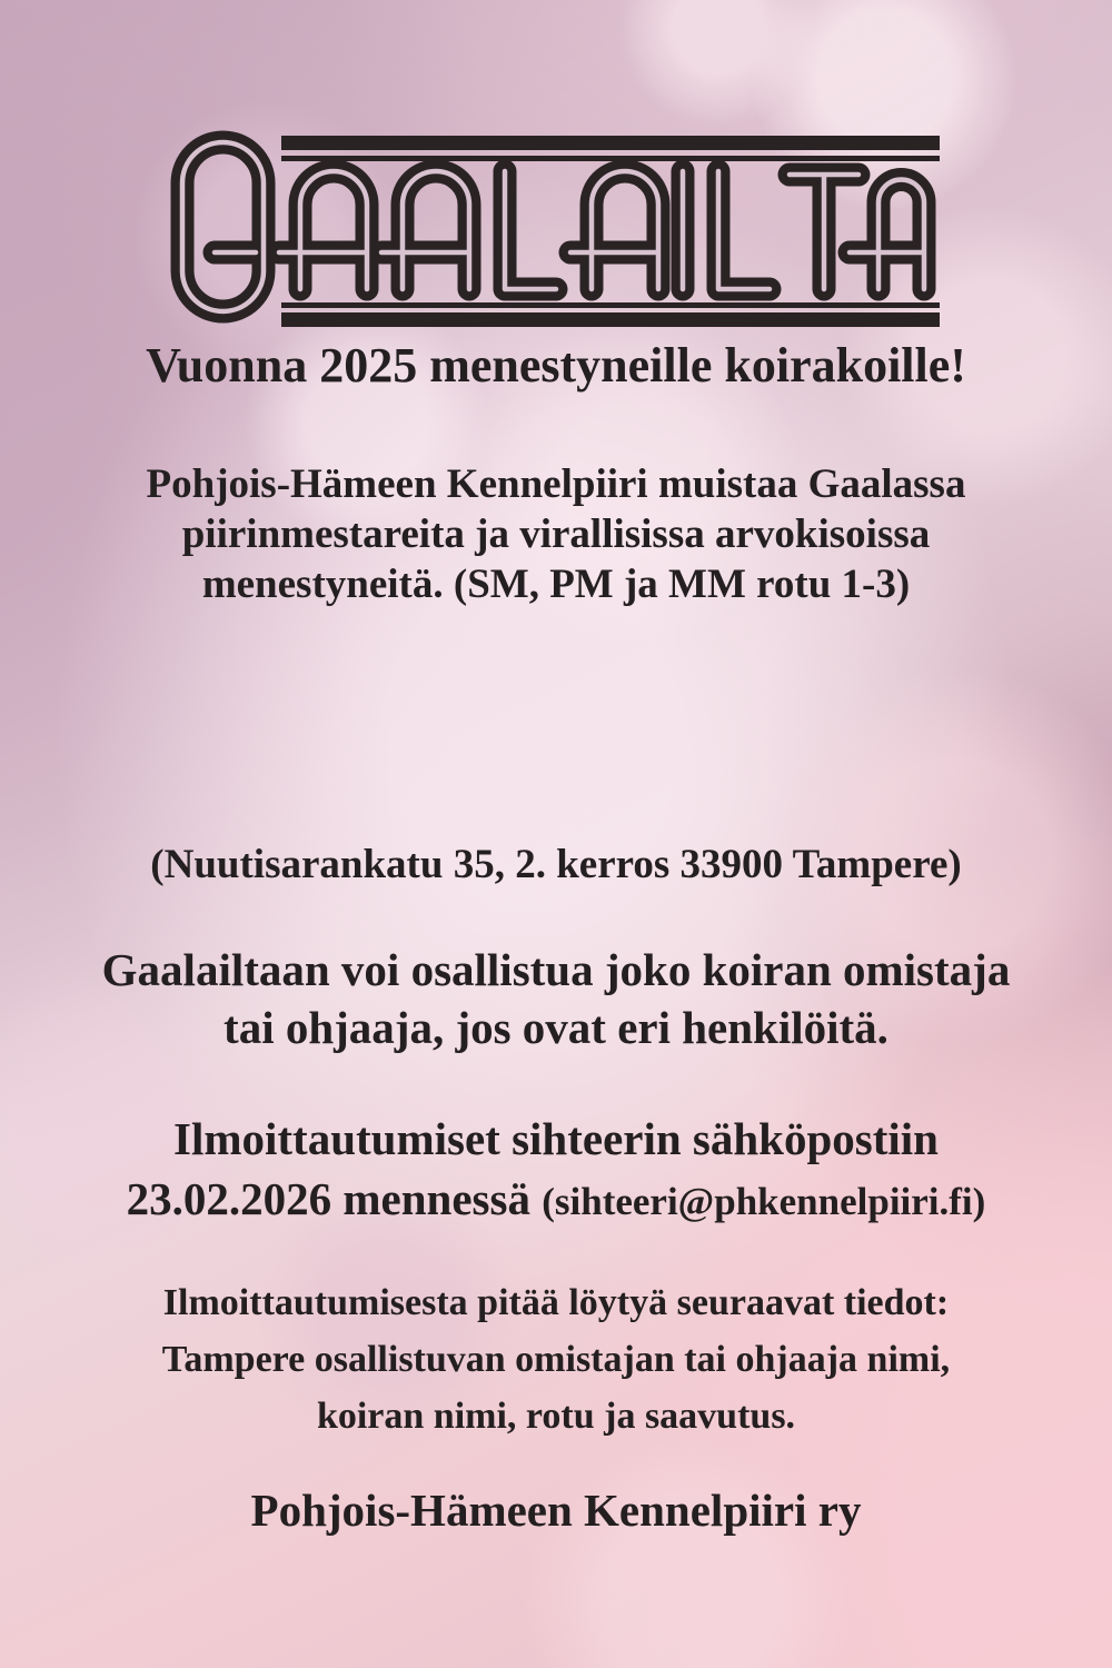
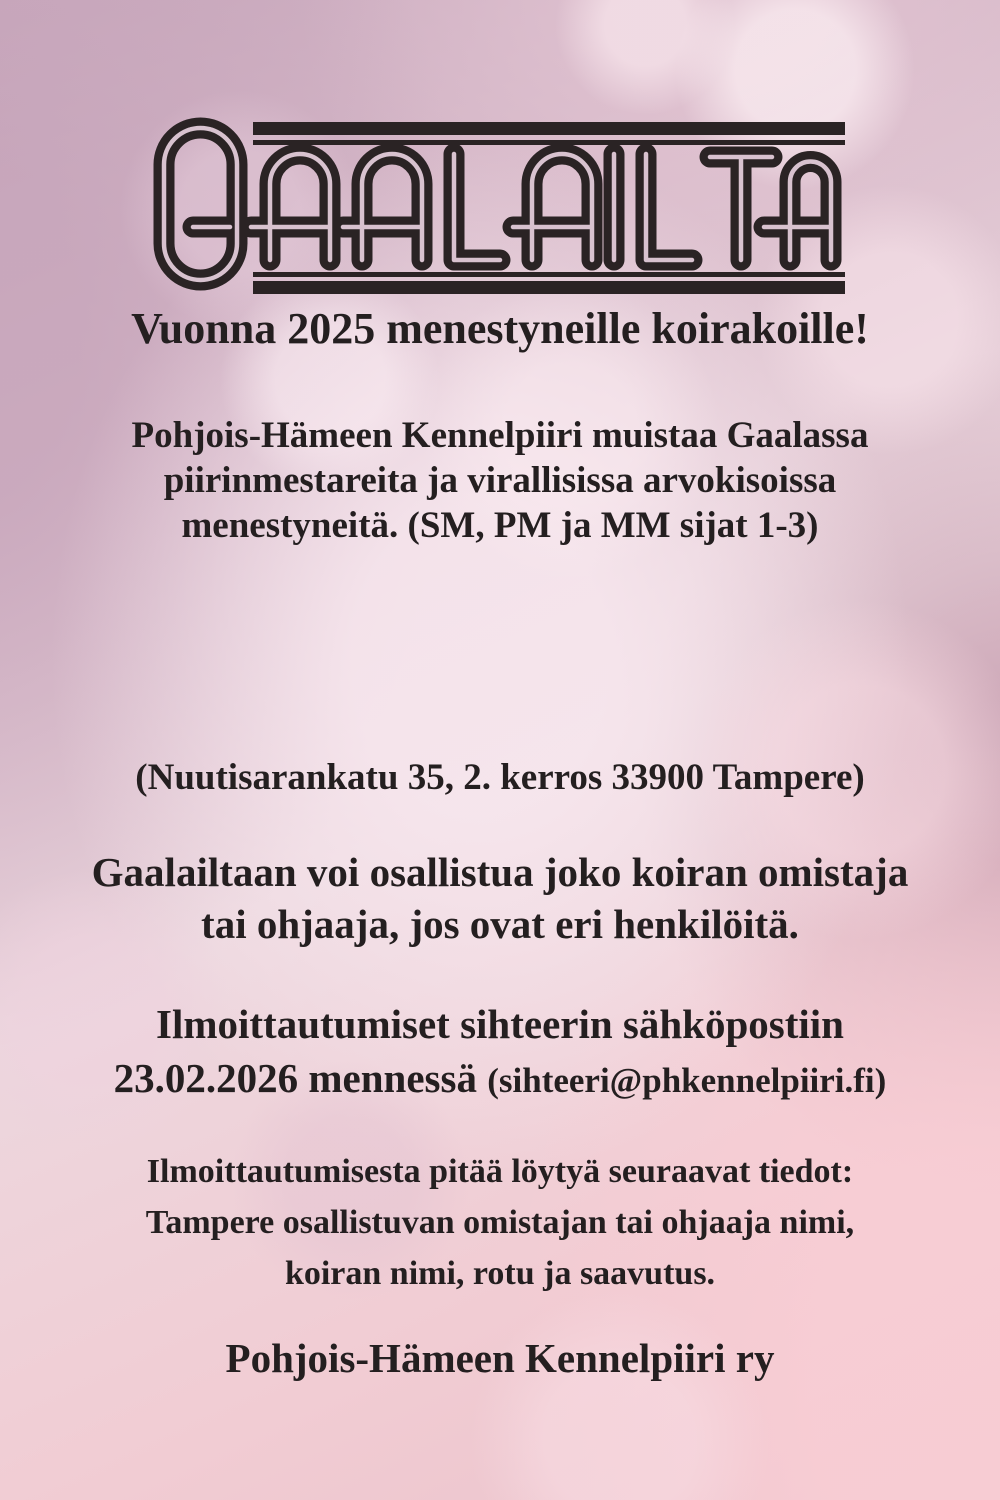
  Vuonna 2025 menestyneille koirakoille!
  Pohjois-Hämeen Kennelpiiri muistaa Gaalassa
  piirinmestareita ja virallisissa arvokisoissa
- menestyneitä. (SM, PM ja MM rotu 1-3)
+ menestyneitä. (SM, PM ja MM sijat 1-3)
  (Nuutisarankatu 35, 2. kerros 33900 Tampere)
  Gaalailtaan voi osallistua joko koiran omistaja
  tai ohjaaja, jos ovat eri henkilöitä.
  Ilmoittautumiset sihteerin sähköpostiin
  23.02.2026 mennessä (sihteeri@phkennelpiiri.fi)
  Ilmoittautumisesta pitää löytyä seuraavat tiedot:
  Tampere osallistuvan omistajan tai ohjaaja nimi,
  koiran nimi, rotu ja saavutus.
  Pohjois-Hämeen Kennelpiiri ry
